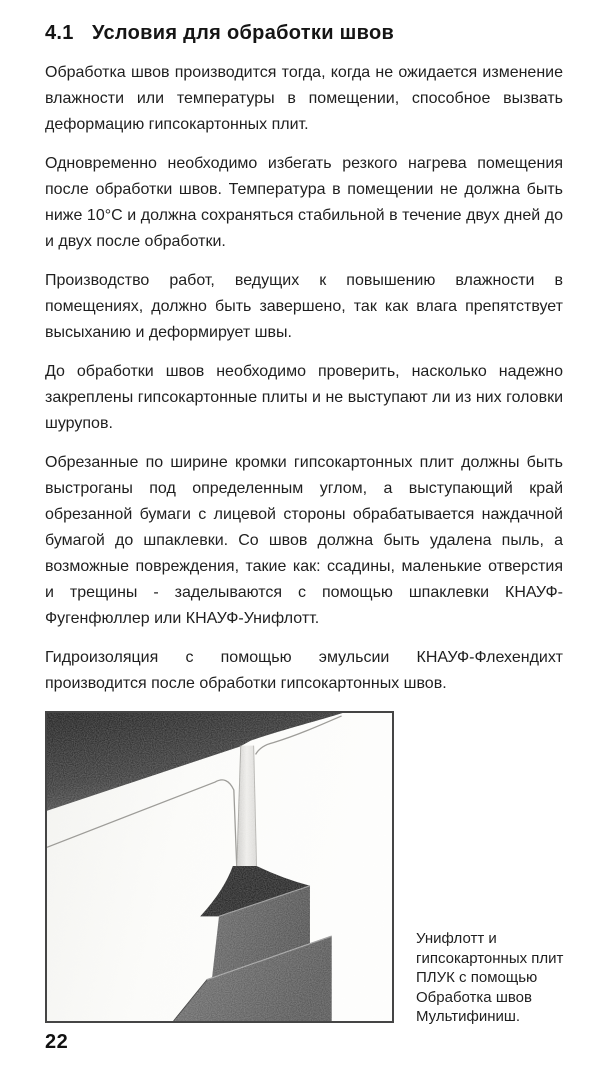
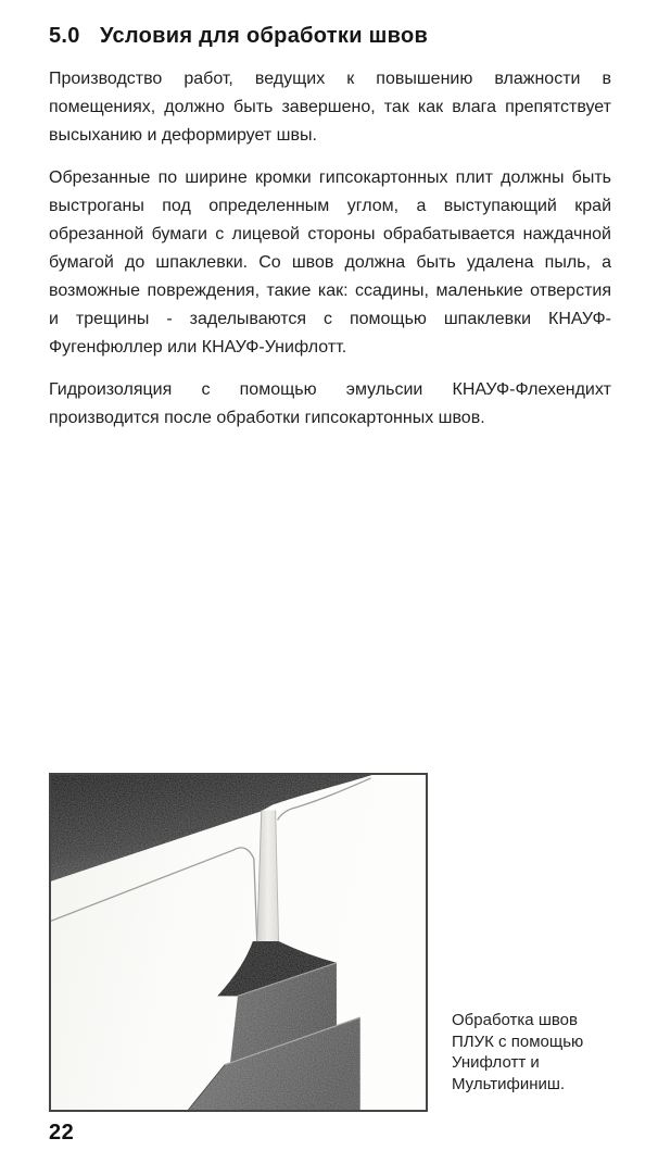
- 4.1
+ 5.0
  Условия для обработки швов
- Обработка швов производится тогда, когда не ожидается изменение влажности или температуры в помещении, способное вызвать деформацию гипсокартонных плит.
- Одновременно необходимо избегать резкого нагрева помещения после обработки швов. Температура в помещении не должна быть ниже 10°C и должна сохраняться стабильной в течение двух дней до и двух после обработки.
  Производство работ, ведущих к повышению влажности в помещениях, должно быть завершено, так как влага препятствует высыханию и деформирует швы.
- До обработки швов необходимо проверить, насколько надежно закреплены гипсокартонные плиты и не выступают ли из них головки шурупов.
  Обрезанные по ширине кромки гипсокартонных плит должны быть выстроганы под определенным углом, а выступающий край обрезанной бумаги с лицевой стороны обрабатывается наждачной бумагой до шпаклевки. Со швов должна быть удалена пыль, а возможные повреждения, такие как: ссадины, маленькие отверстия и трещины - заделываются с помощью шпаклевки КНАУФ-Фугенфюллер или КНАУФ-Унифлотт.
  Гидроизоляция с помощью эмульсии КНАУФ-Флехендихт производится после обработки гипсокартонных швов.
- Унифлотт и
+ Обработка швов
- гипсокартонных плит
  ПЛУК с помощью
- Обработка швов
+ Унифлотт и
  Мультифиниш.
  22
